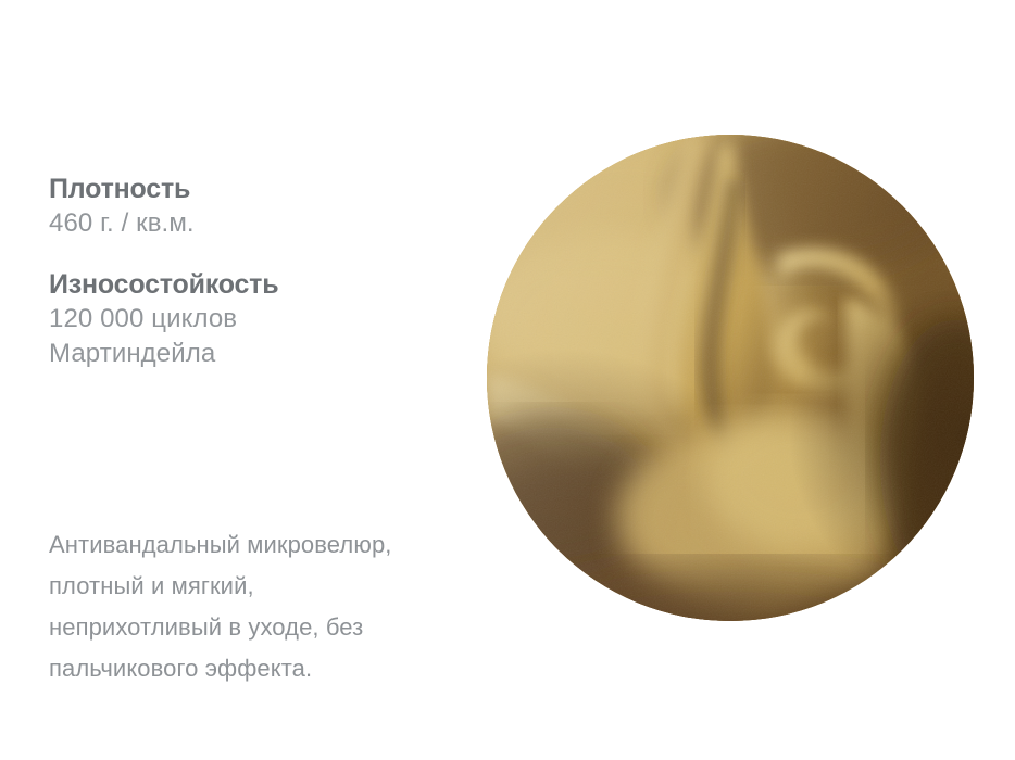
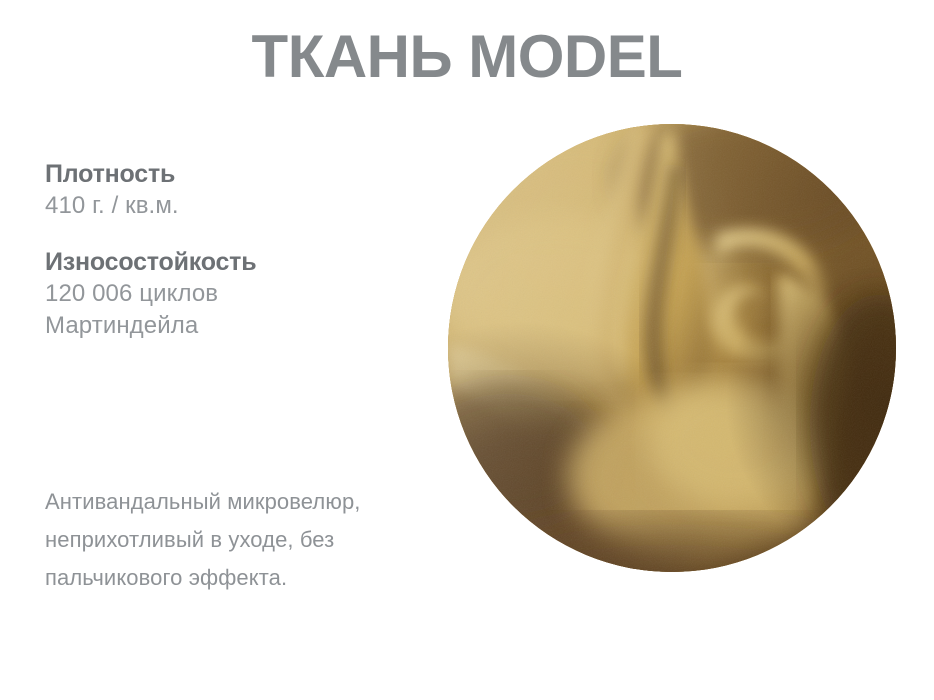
+ ТКАНЬ MODEL
  Плотность
- 460 г. / кв.м.
+ 410 г. / кв.м.
  Износостойкость
- 120 000 циклов
+ 120 006 циклов
  Мартиндейла
  Антивандальный микровелюр,
- плотный и мягкий,
  неприхотливый в уходе, без
  пальчикового эффекта.
